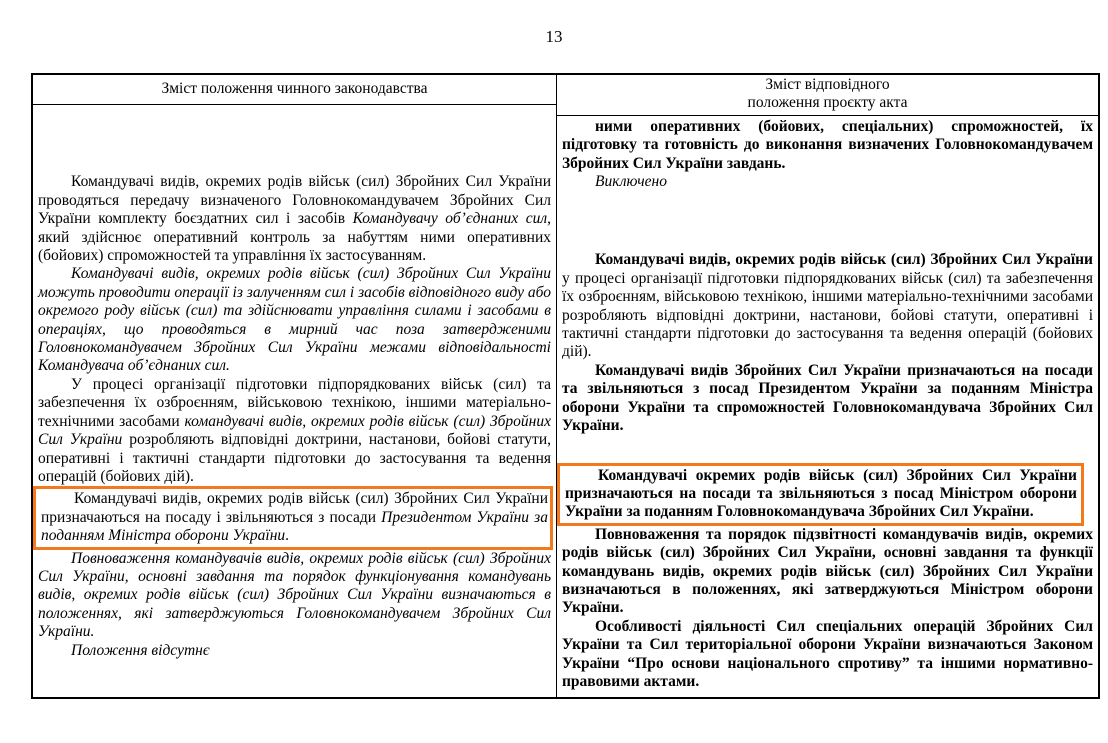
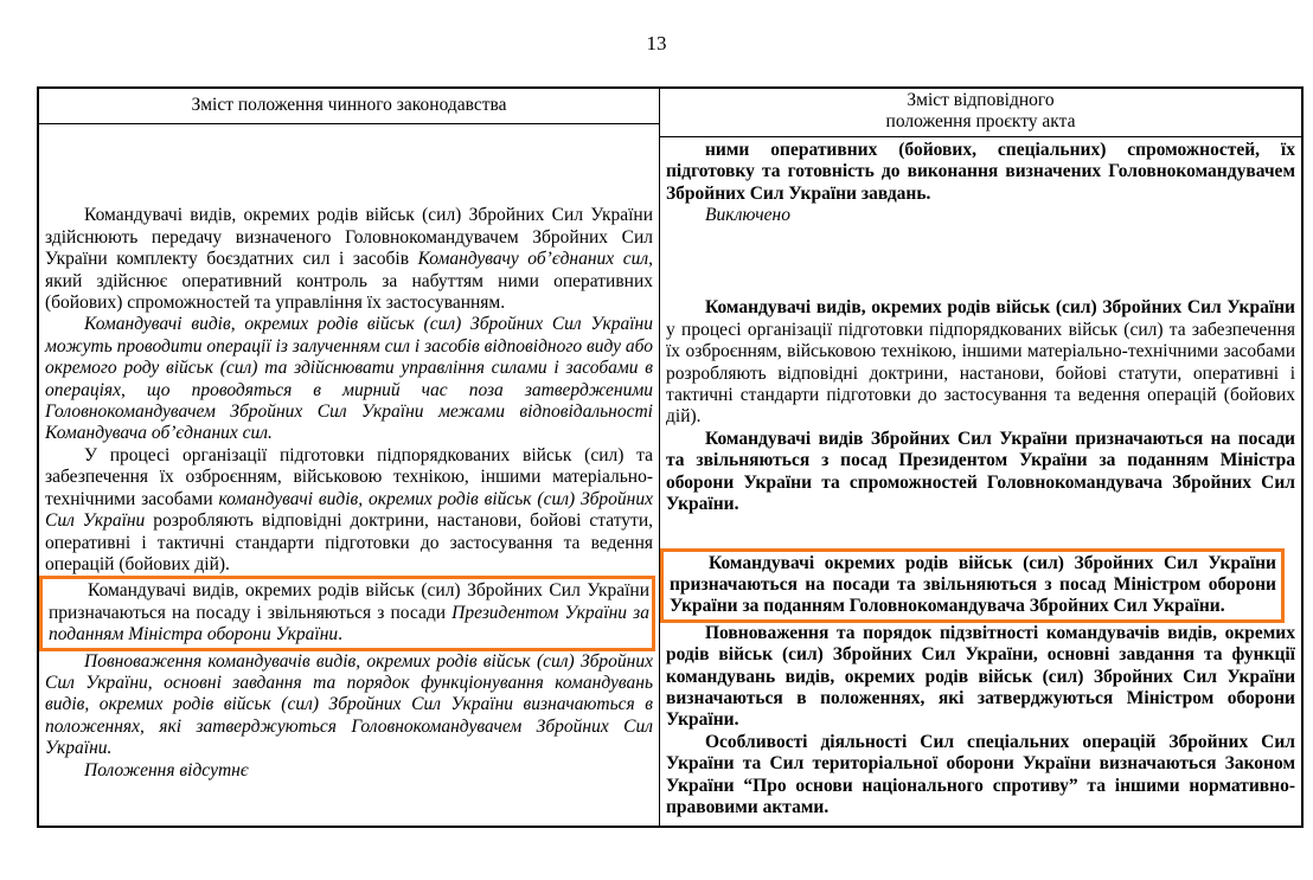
  13
  Зміст положення чинного законодавства
- Командувачі видів, окремих родів військ (сил) Збройних Сил України проводяться передачу визначеного Головнокомандувачем Збройних Сил України комплекту боєздатних сил і засобів Командувачу об’єднаних сил, який здійснює оперативний контроль за набуттям ними оперативних (бойових) спроможностей та управління їх застосуванням.
+ Командувачі видів, окремих родів військ (сил) Збройних Сил України здійснюють передачу визначеного Головнокомандувачем Збройних Сил України комплекту боєздатних сил і засобів Командувачу об’єднаних сил, який здійснює оперативний контроль за набуттям ними оперативних (бойових) спроможностей та управління їх застосуванням.
  Командувачі видів, окремих родів військ (сил) Збройних Сил України можуть проводити операції із залученням сил і засобів відповідного виду або окремого роду військ (сил) та здійснювати управління силами і засобами в операціях, що проводяться в мирний час поза затвердженими Головнокомандувачем Збройних Сил України межами відповідальності Командувача об’єднаних сил.
  У процесі організації підготовки підпорядкованих військ (сил) та забезпечення їх озброєнням, військовою технікою, іншими матеріально-технічними засобами командувачі видів, окремих родів військ (сил) Збройних Сил України розробляють відповідні доктрини, настанови, бойові статути, оперативні і тактичні стандарти підготовки до застосування та ведення операцій (бойових дій).
  Командувачі видів, окремих родів військ (сил) Збройних Сил України призначаються на посаду і звільняються з посади Президентом України за поданням Міністра оборони України.
  Повноваження командувачів видів, окремих родів військ (сил) Збройних Сил України, основні завдання та порядок функціонування командувань видів, окремих родів військ (сил) Збройних Сил України визначаються в положеннях, які затверджуються Головнокомандувачем Збройних Сил України.
  Положення відсутнє
  Зміст відповідного
  положення проєкту акта
  ними оперативних (бойових, спеціальних) спроможностей, їх підготовку та готовність до виконання визначених Головнокомандувачем Збройних Сил України завдань.
  Виключено
  Командувачі видів, окремих родів військ (сил) Збройних Сил України у процесі організації підготовки підпорядкованих військ (сил) та забезпечення їх озброєнням, військовою технікою, іншими матеріально-технічними засобами розробляють відповідні доктрини, настанови, бойові статути, оперативні і тактичні стандарти підготовки до застосування та ведення операцій (бойових дій).
  Командувачі видів Збройних Сил України призначаються на посади та звільняються з посад Президентом України за поданням Міністра оборони України та спроможностей Головнокомандувача Збройних Сил України.
  Командувачі окремих родів військ (сил) Збройних Сил України призначаються на посади та звільняються з посад Міністром оборони України за поданням Головнокомандувача Збройних Сил України.
  Повноваження та порядок підзвітності командувачів видів, окремих родів військ (сил) Збройних Сил України, основні завдання та функції командувань видів, окремих родів військ (сил) Збройних Сил України визначаються в положеннях, які затверджуються Міністром оборони України.
  Особливості діяльності Сил спеціальних операцій Збройних Сил України та Сил територіальної оборони України визначаються Законом України “Про основи національного спротиву” та іншими нормативно-правовими актами.
